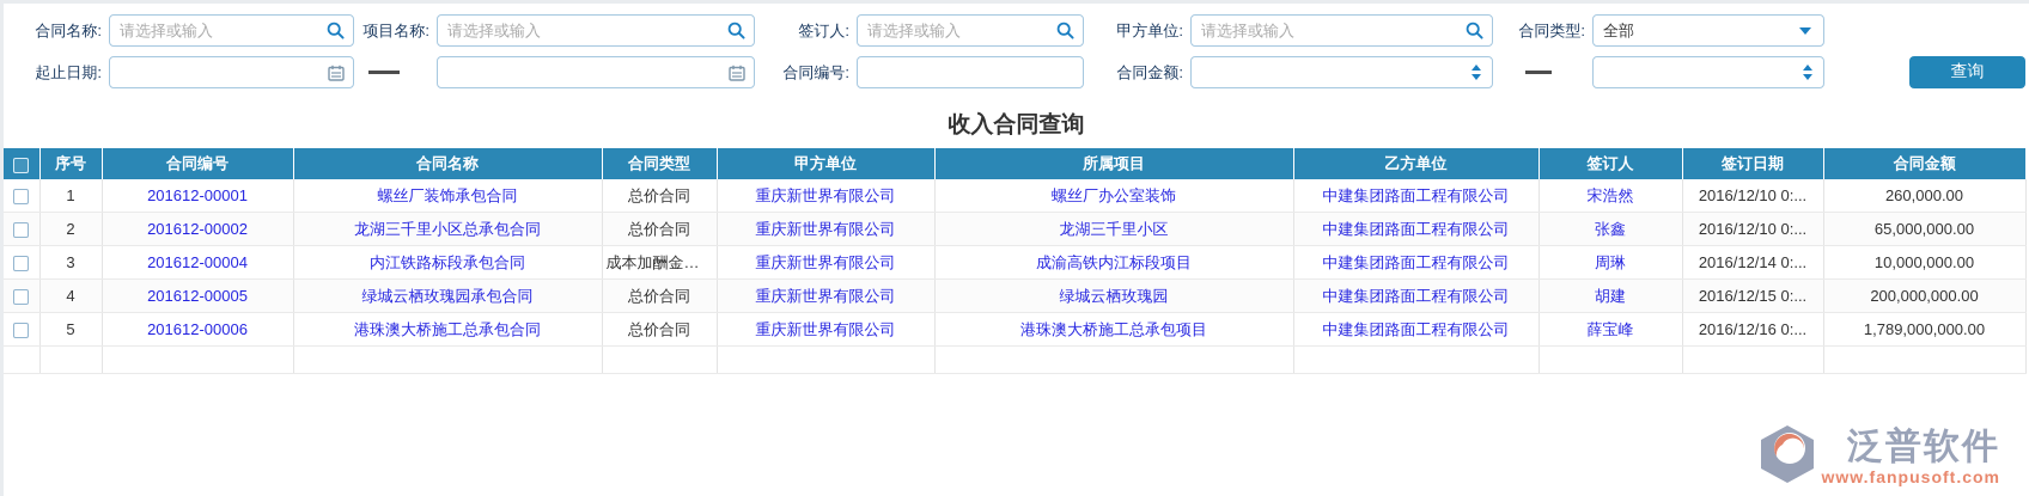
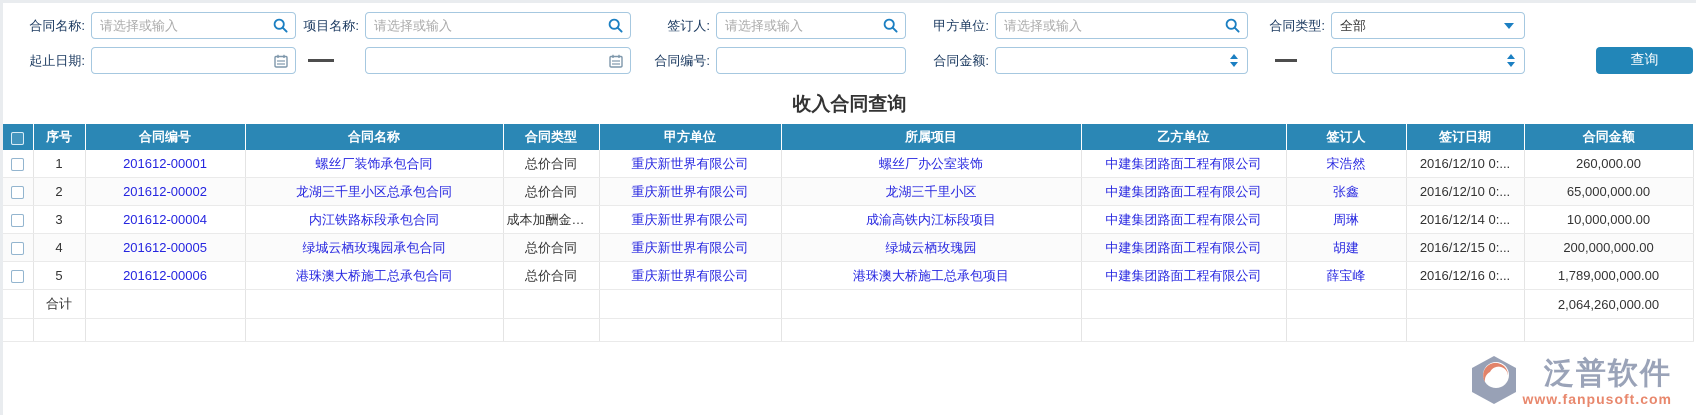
  合同名称:
  请选择或输入
  项目名称:
  请选择或输入
  签订人:
  请选择或输入
  甲方单位:
  请选择或输入
  合同类型:
  全部
  起止日期:
  合同编号:
  合同金额:
  查询
  收入合同查询
  	序号	合同编号	合同名称	合同类型	甲方单位	所属项目	乙方单位	签订人	签订日期	合同金额
  	1	201612-00001	螺丝厂装饰承包合同	总价合同	重庆新世界有限公司	螺丝厂办公室装饰	中建集团路面工程有限公司	宋浩然	2016/12/10 0:...	260,000.00
  	2	201612-00002	龙湖三千里小区总承包合同	总价合同	重庆新世界有限公司	龙湖三千里小区	中建集团路面工程有限公司	张鑫	2016/12/10 0:...	65,000,000.00
  	3	201612-00004	内江铁路标段承包合同	成本加酬金合同	重庆新世界有限公司	成渝高铁内江标段项目	中建集团路面工程有限公司	周琳	2016/12/14 0:...	10,000,000.00
  	4	201612-00005	绿城云栖玫瑰园承包合同	总价合同	重庆新世界有限公司	绿城云栖玫瑰园	中建集团路面工程有限公司	胡建	2016/12/15 0:...	200,000,000.00
  	5	201612-00006	港珠澳大桥施工总承包合同	总价合同	重庆新世界有限公司	港珠澳大桥施工总承包项目	中建集团路面工程有限公司	薛宝峰	2016/12/16 0:...	1,789,000,000.00
+ 	合计									2,064,260,000.00
  泛普软件
  www.fanpusoft.com
